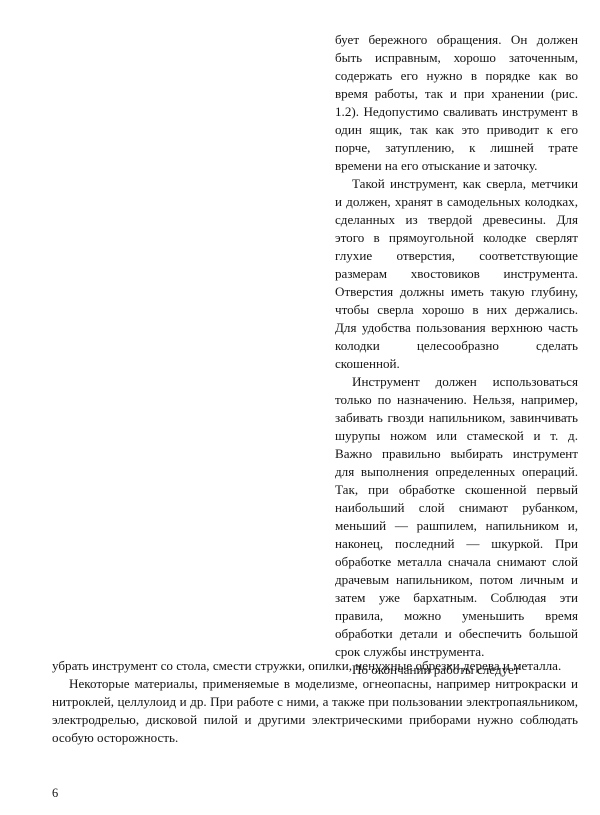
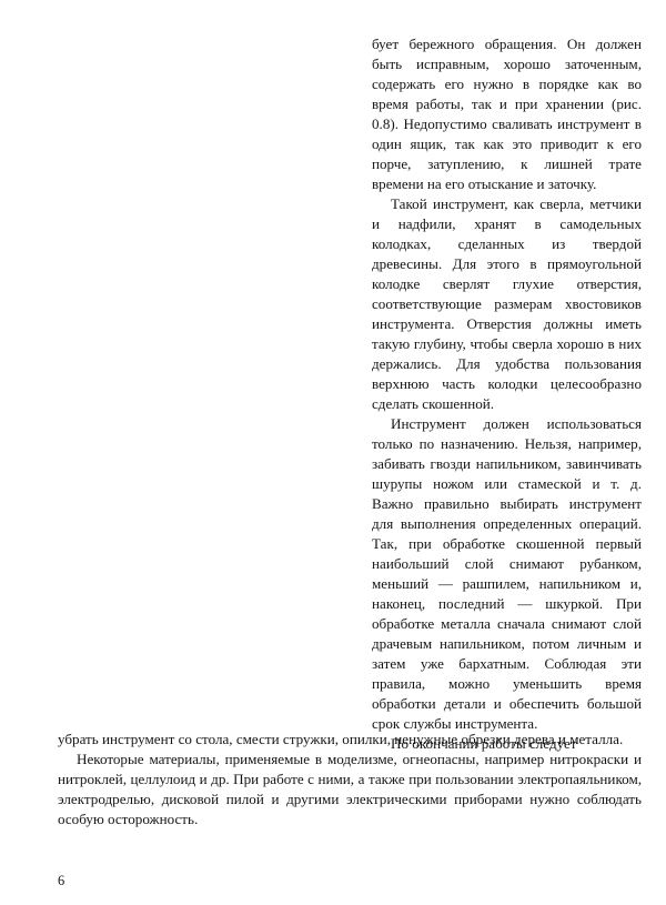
- бует бережного обращения. Он должен быть исправным, хорошо заточенным, содержать его нужно в порядке как во время работы, так и при хранении (рис. 1.2). Недопустимо сваливать инструмент в один ящик, так как это приводит к его порче, затуплению, к лишней трате времени на его отыскание и заточку.
+ бует бережного обращения. Он должен быть исправным, хорошо заточенным, содержать его нужно в порядке как во время работы, так и при хранении (рис. 0.8). Недопустимо сваливать инструмент в один ящик, так как это приводит к его порче, затуплению, к лишней трате времени на его отыскание и заточку.
- Такой инструмент, как сверла, метчики и должен, хранят в самодельных колодках, сделанных из твердой древесины. Для этого в прямоугольной колодке сверлят глухие отверстия, соответствующие размерам хвостовиков инструмента. Отверстия должны иметь такую глубину, чтобы сверла хорошо в них держались. Для удобства пользования верхнюю часть колодки целесообразно сделать скошенной.
+ Такой инструмент, как сверла, метчики и надфили, хранят в самодельных колодках, сделанных из твердой древесины. Для этого в прямоугольной колодке сверлят глухие отверстия, соответствующие размерам хвостовиков инструмента. Отверстия должны иметь такую глубину, чтобы сверла хорошо в них держались. Для удобства пользования верхнюю часть колодки целесообразно сделать скошенной.
  Инструмент должен использоваться только по назначению. Нельзя, например, забивать гвозди напильником, завинчивать шурупы ножом или стамеской и т. д. Важно правильно выбирать инструмент для выполнения определенных операций. Так, при обработке скошенной первый наибольший слой снимают рубанком, меньший — рашпилем, напильником и, наконец, последний — шкуркой. При обработке металла сначала снимают слой драчевым напильником, потом личным и затем уже бархатным. Соблюдая эти правила, можно уменьшить время обработки детали и обеспечить большой срок службы инструмента.
  По окончании работы следует
  убрать инструмент со стола, смести стружки, опилки, ненужные обрезки дерева и металла.
  Некоторые материалы, применяемые в моделизме, огнеопасны, например нитрокраски и нитроклей, целлулоид и др. При работе с ними, а также при пользовании электропаяльником, электродрелью, дисковой пилой и другими электрическими приборами нужно соблюдать особую осторожность.
  6
